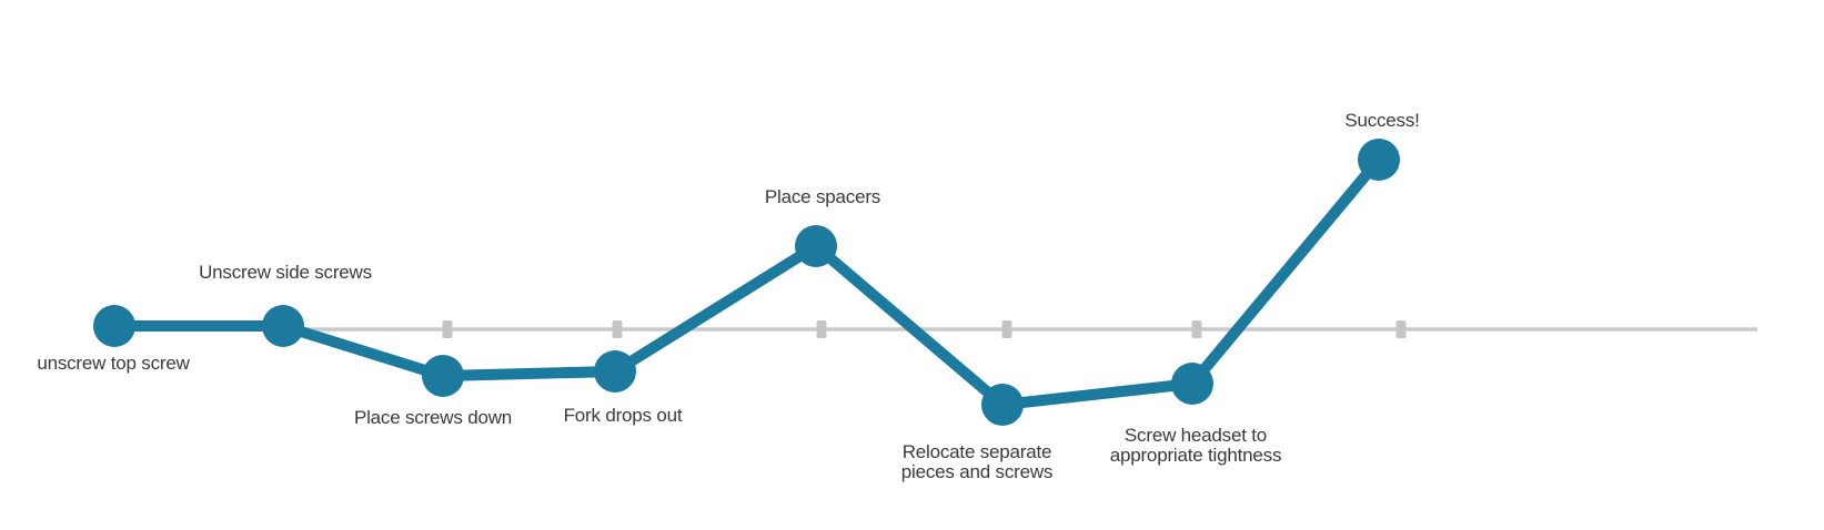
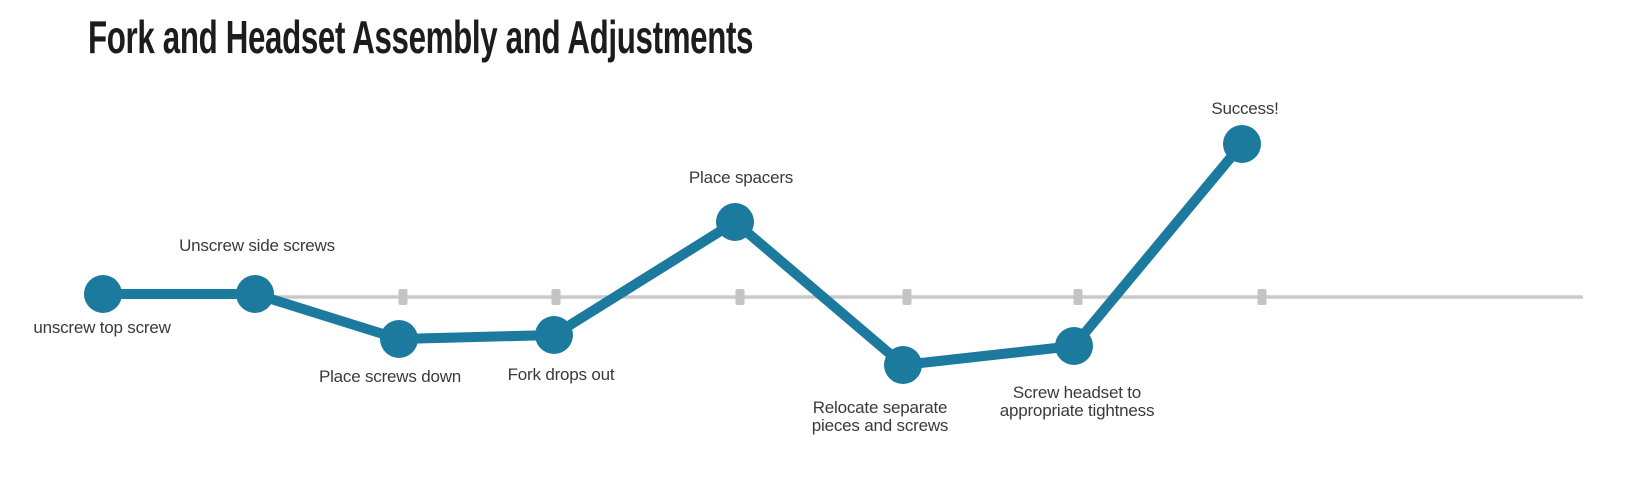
+ Fork and Headset Assembly and Adjustments
  unscrew top screw
  Unscrew side screws
  Place screws down
  Fork drops out
  Place spacers
  Relocate separate
  pieces and screws
  Screw headset to
  appropriate tightness
  Success!
